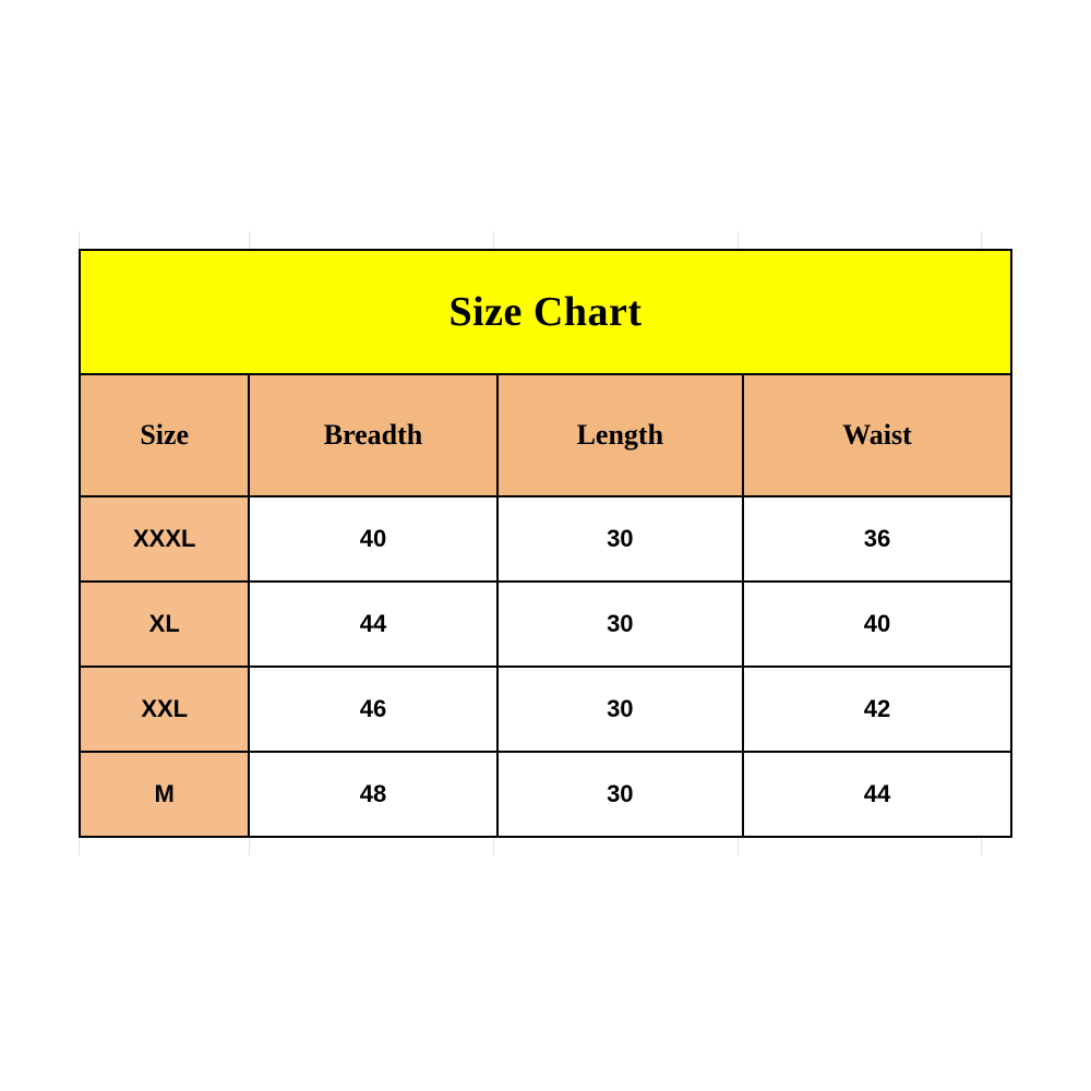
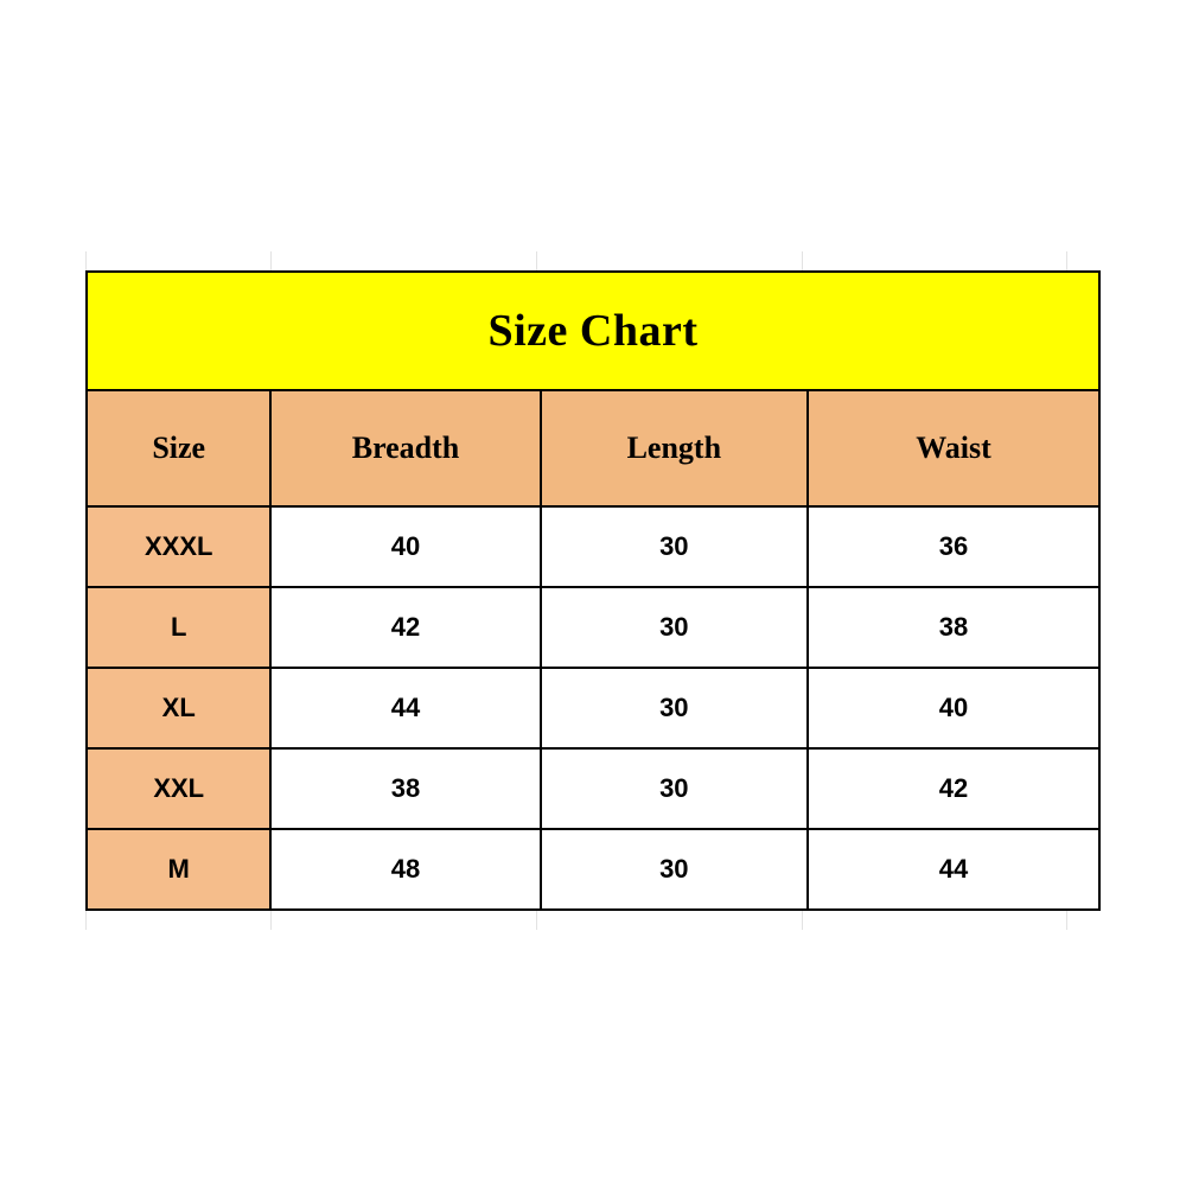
  Size Chart
  Size	Breadth	Length	Waist
  XXXL	40	30	36
+ L	42	30	38
  XL	44	30	40
- XXL	46	30	42
+ XXL	38	30	42
  M	48	30	44
